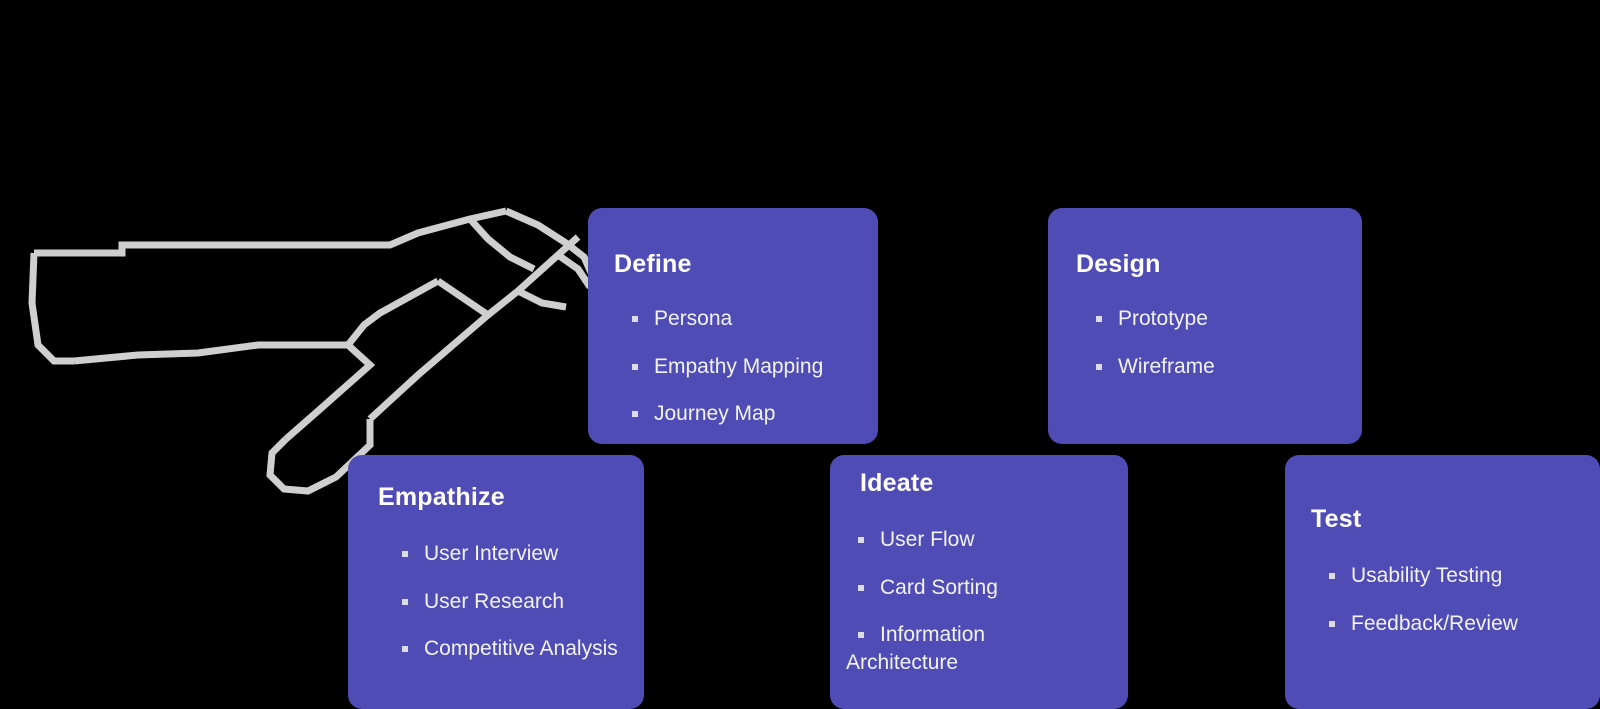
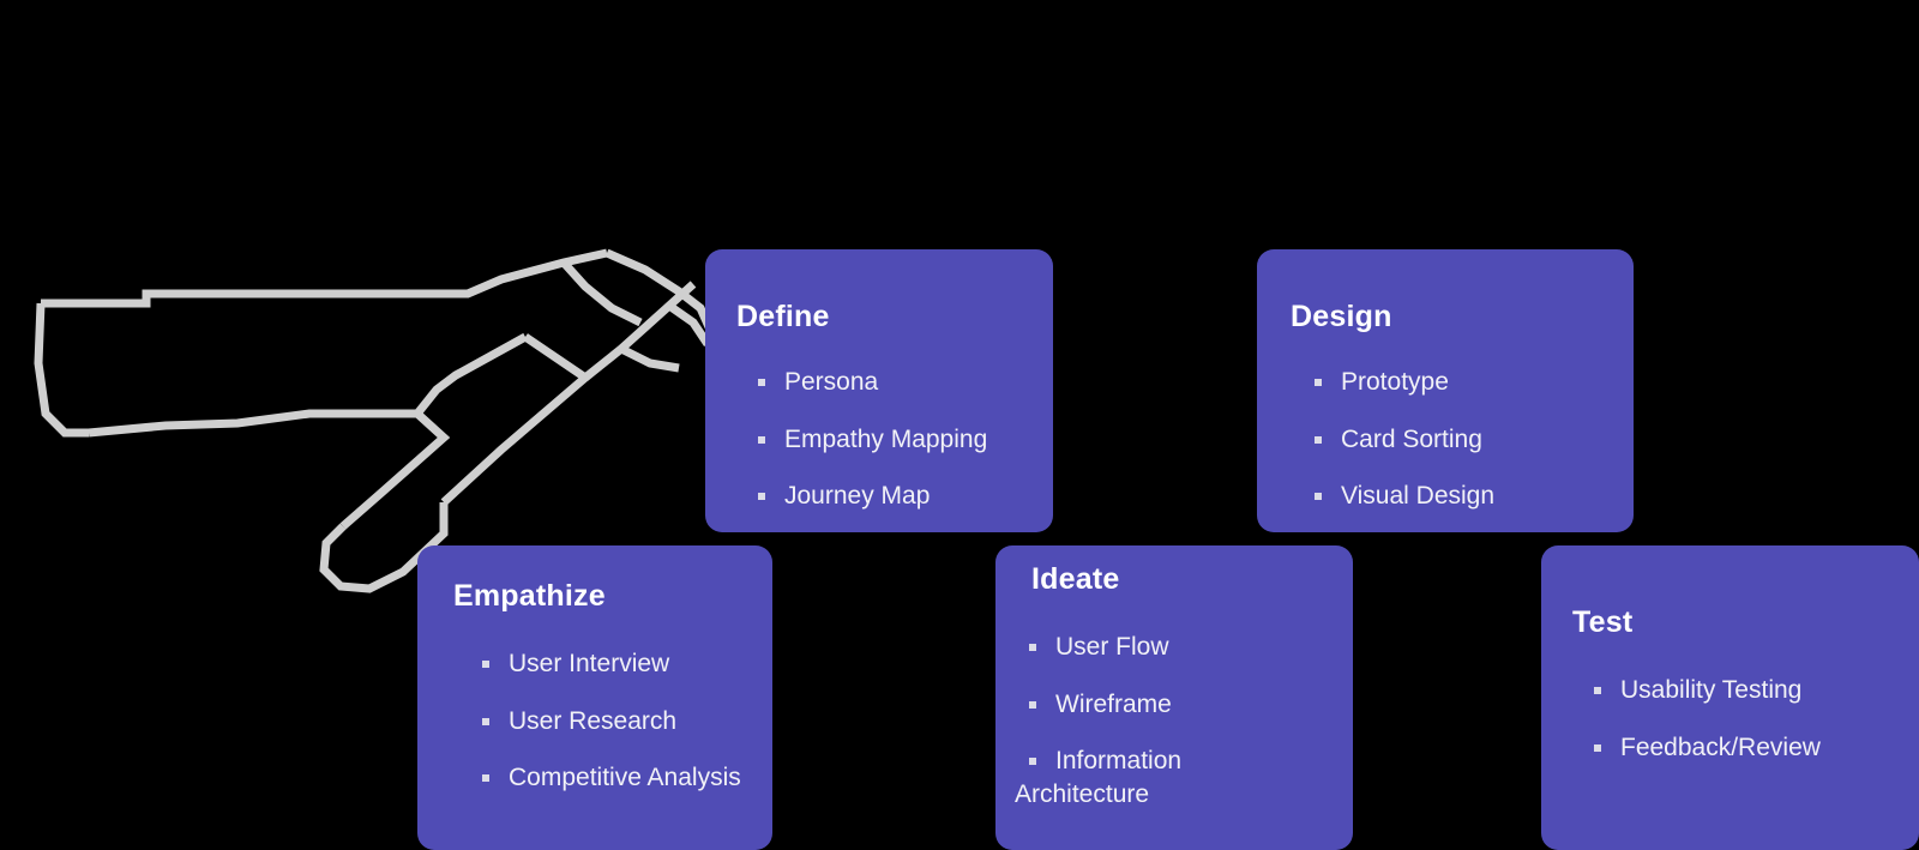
  Define
  Persona
  Empathy Mapping
  Journey Map
  Design
  Prototype
- Wireframe
+ Card Sorting
+ Visual Design
  Empathize
  User Interview
  User Research
  Competitive Analysis
  Ideate
  User Flow
- Card Sorting
+ Wireframe
  Information
  Architecture
  Test
  Usability Testing
  Feedback/Review
